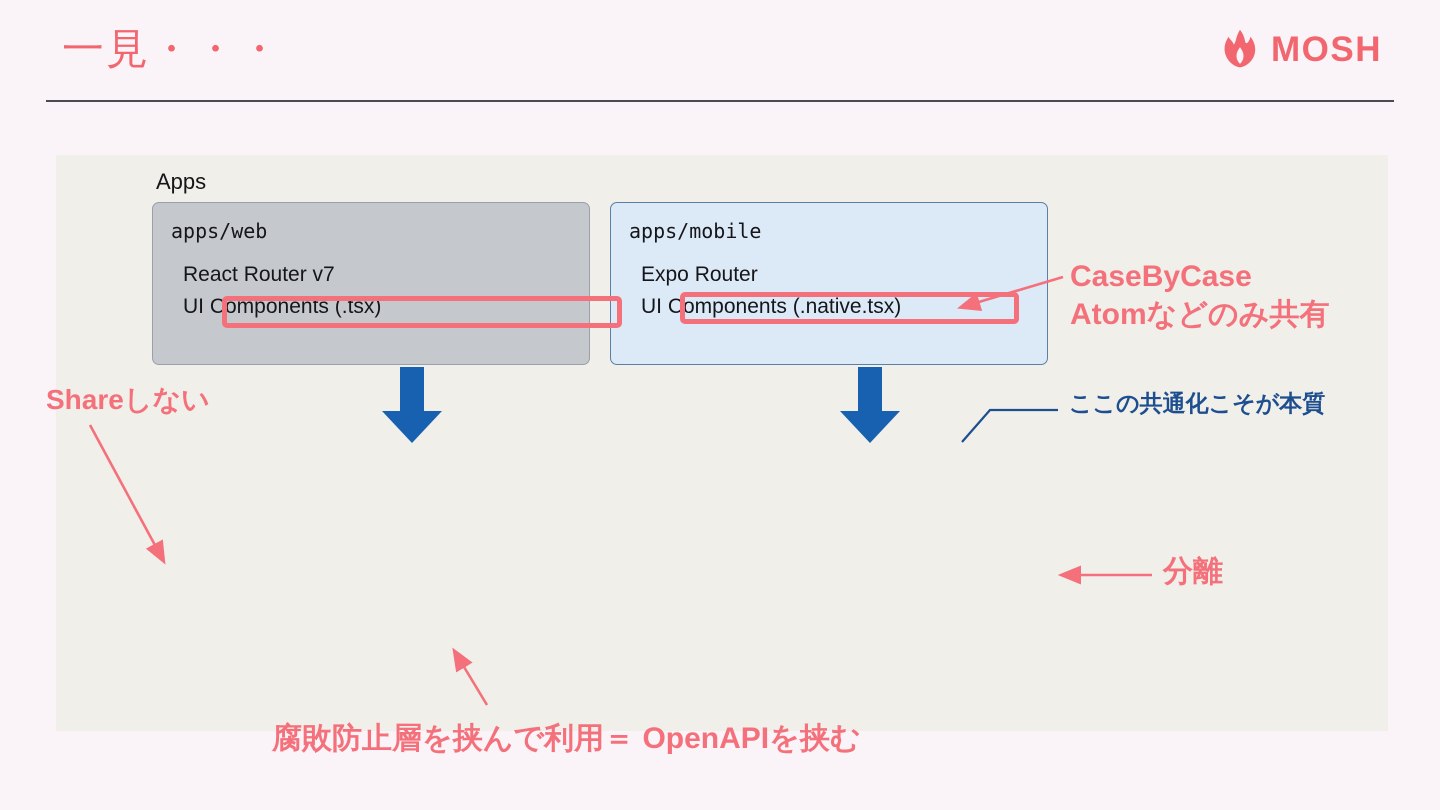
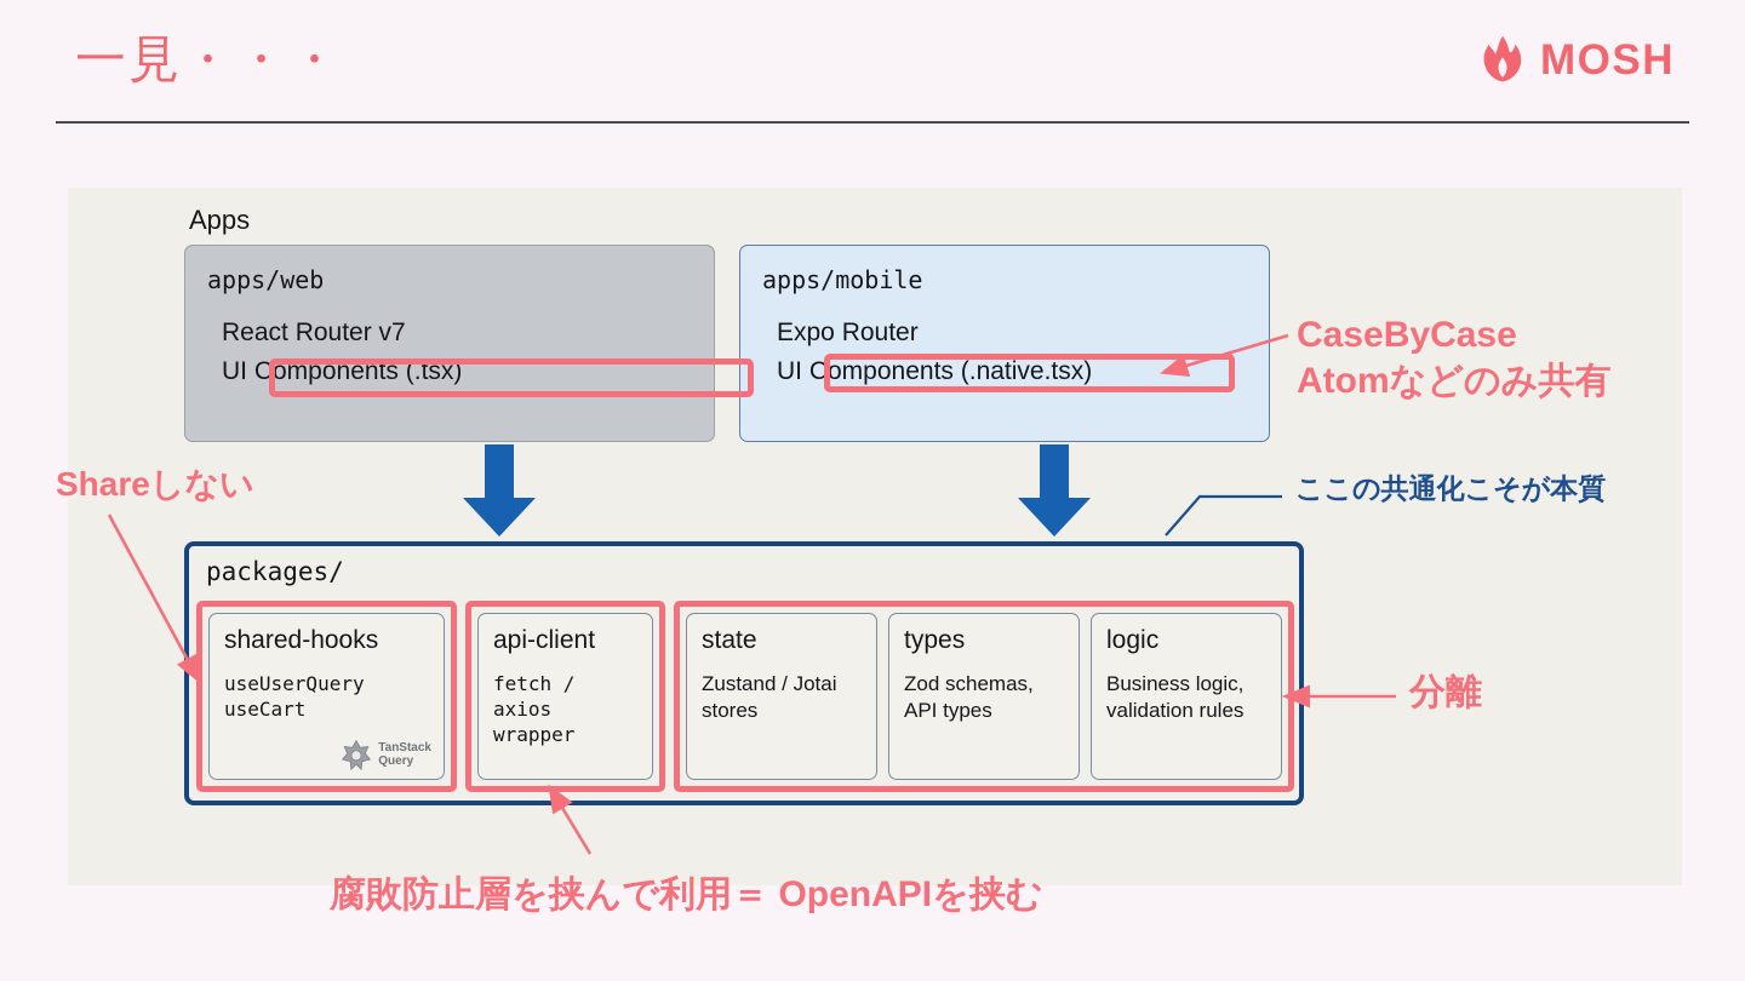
  一見・・・
  MOSH
  Apps
  apps/web
  React Router v7
  UI Components (.tsx)
  apps/mobile
  Expo Router
  UI Components (.native.tsx)
+ packages/
+ shared-hooks
+ useUserQuery
+ useCart
+ TanStack
+ Query
+ api-client
+ fetch / axios
+ wrapper
+ state
+ Zustand / Jotai
+ stores
+ types
+ Zod schemas,
+ API types
+ logic
+ Business logic,
+ validation rules
  CaseByCase
  Atomなどのみ共有
  Shareしない
  分離
  腐敗防止層を挟んで利用＝ OpenAPIを挟む
  ここの共通化こそが本質
